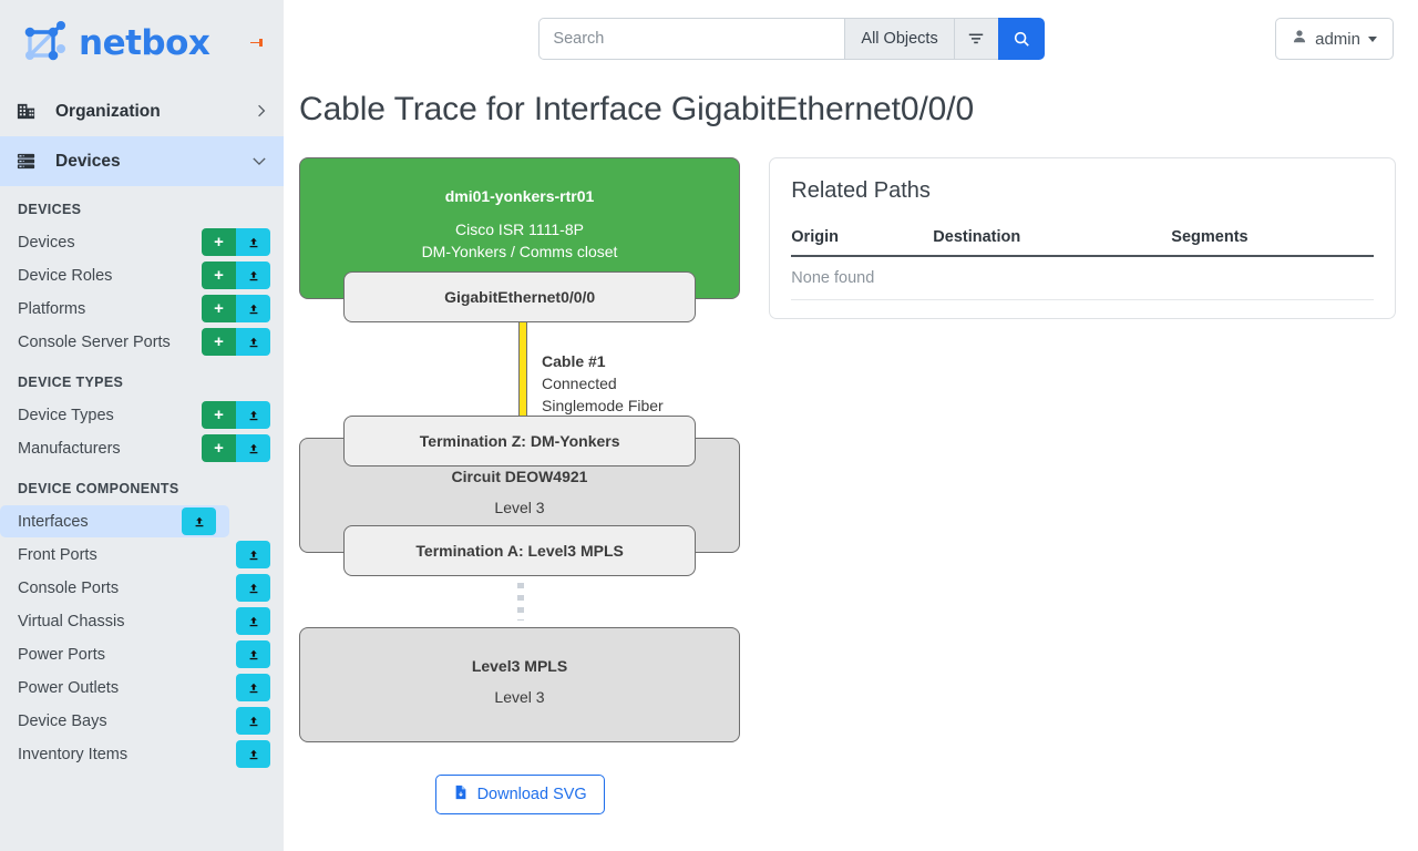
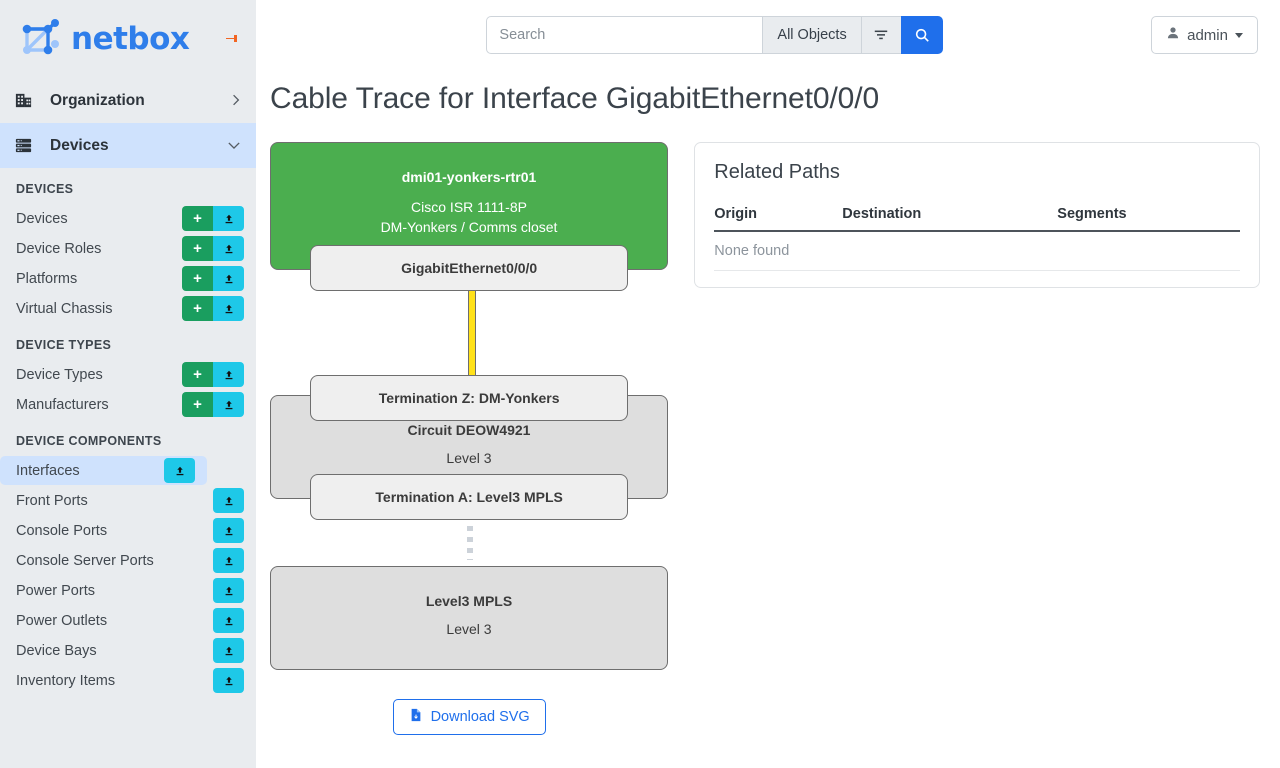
  netbox
  Organization
  Devices
  DEVICES
  Devices
  +
  Device Roles
  +
  Platforms
  +
- Console Server Ports
+ Virtual Chassis
  +
  DEVICE TYPES
  Device Types
  +
  Manufacturers
  +
  DEVICE COMPONENTS
  Interfaces
  Front Ports
  Console Ports
- Virtual Chassis
+ Console Server Ports
  Power Ports
  Power Outlets
  Device Bays
  Inventory Items
  Search
  All Objects
  admin
  Cable Trace for Interface GigabitEthernet0/0/0
  dmi01-yonkers-rtr01
  Cisco ISR 1111-8P
  DM-Yonkers / Comms closet
  GigabitEthernet0/0/0
- Cable #1
- Connected
- Singlemode Fiber
  Termination Z: DM-Yonkers
  Circuit DEOW4921
  Level 3
  Termination A: Level3 MPLS
  Level3 MPLS
  Level 3
  Download SVG
  Related Paths
  Origin	Destination	Segments
  None found
